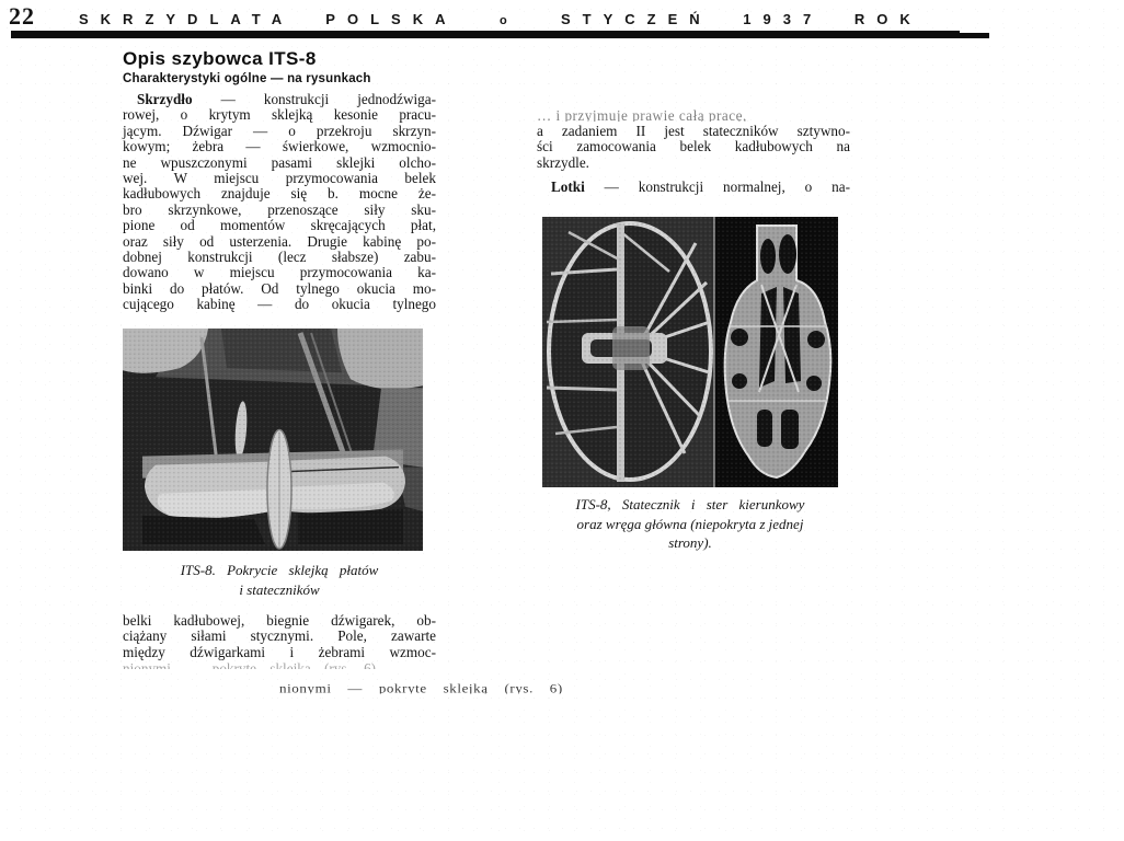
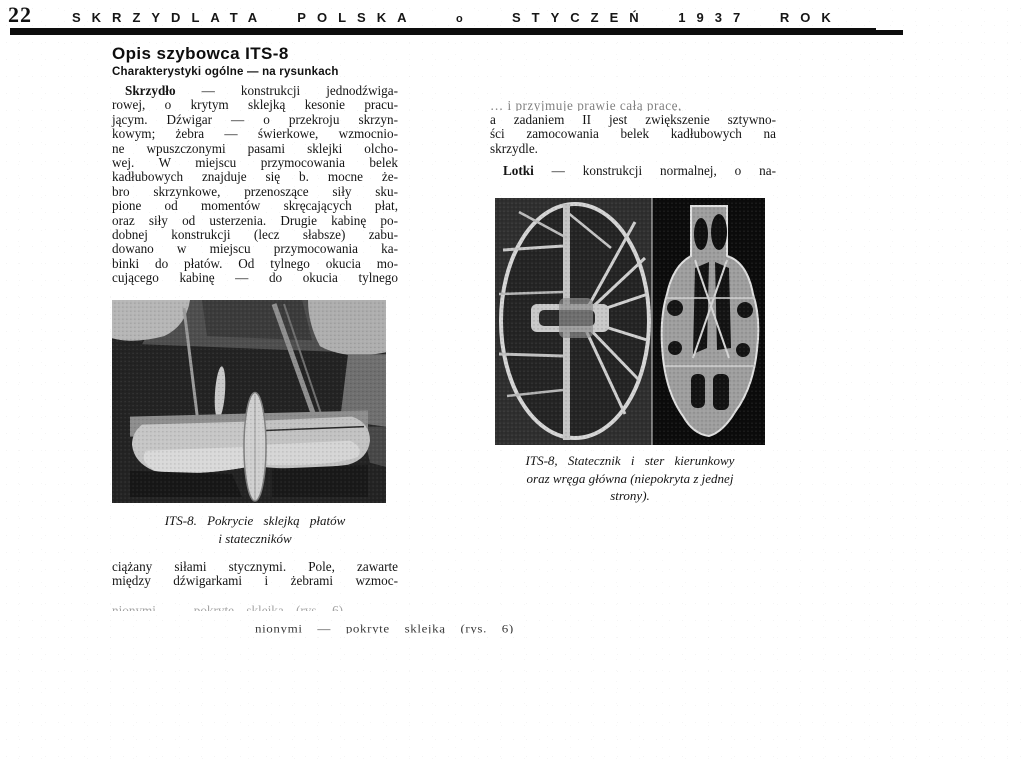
  22
  SKRZYDLATA POLSKA
  o
  STYCZEŃ 1937 ROK
  Opis szybowca ITS-8
  Charakterystyki ogólne — na rysunkach
  Skrzydło — konstrukcji jednodźwiga-
  rowej, o krytym sklejką kesonie pracu-
  jącym. Dźwigar — o przekroju skrzyn-
  kowym; żebra — świerkowe, wzmocnio-
  ne wpuszczonymi pasami sklejki olcho-
  wej. W miejscu przymocowania belek
  kadłubowych znajduje się b. mocne że-
  bro skrzynkowe, przenoszące siły sku-
  pione od momentów skręcających płat,
  oraz siły od usterzenia. Drugie kabinę po-
  dobnej konstrukcji (lecz słabsze) zabu-
  dowano w miejscu przymocowania ka-
  binki do płatów. Od tylnego okucia mo-
  cującego kabinę — do okucia tylnego
  ITS-8. Pokrycie sklejką płatów
  i stateczników
- belki kadłubowej, biegnie dźwigarek, ob-
  ciążany siłami stycznymi. Pole, zawarte
  między dźwigarkami i żebrami wzmoc-
  nionymi — pokryte sklejką (rys. 6)
  nionymi — pokryte sklejką (rys. 6)
  … i przyjmuje prawie całą pracę,
- a zadaniem II jest stateczników sztywno-
+ a zadaniem II jest zwiększenie sztywno-
  ści zamocowania belek kadłubowych na
  skrzydle.
  Lotki — konstrukcji normalnej, o na-
  ITS-8, Statecznik i ster kierunkowy
  oraz wręga główna (niepokryta z jednej
  strony).
